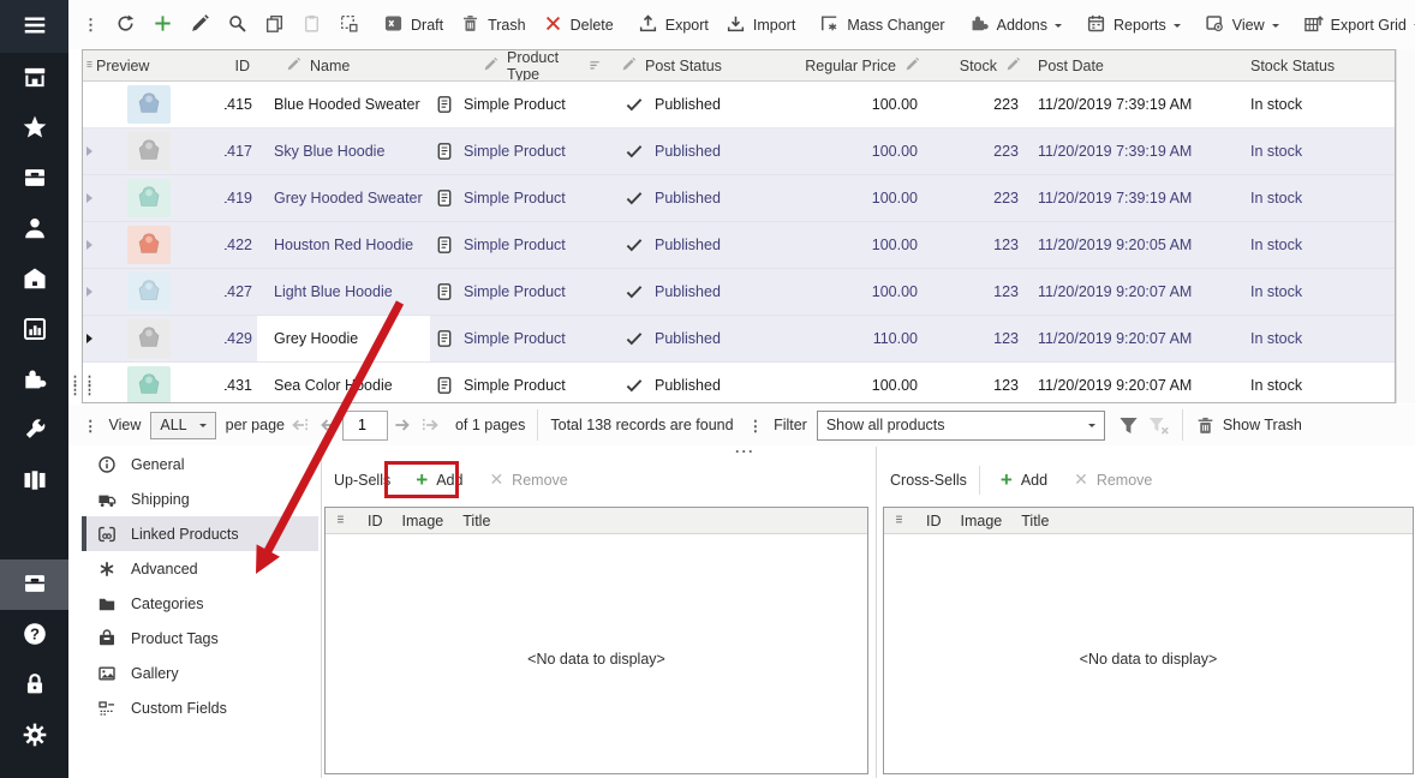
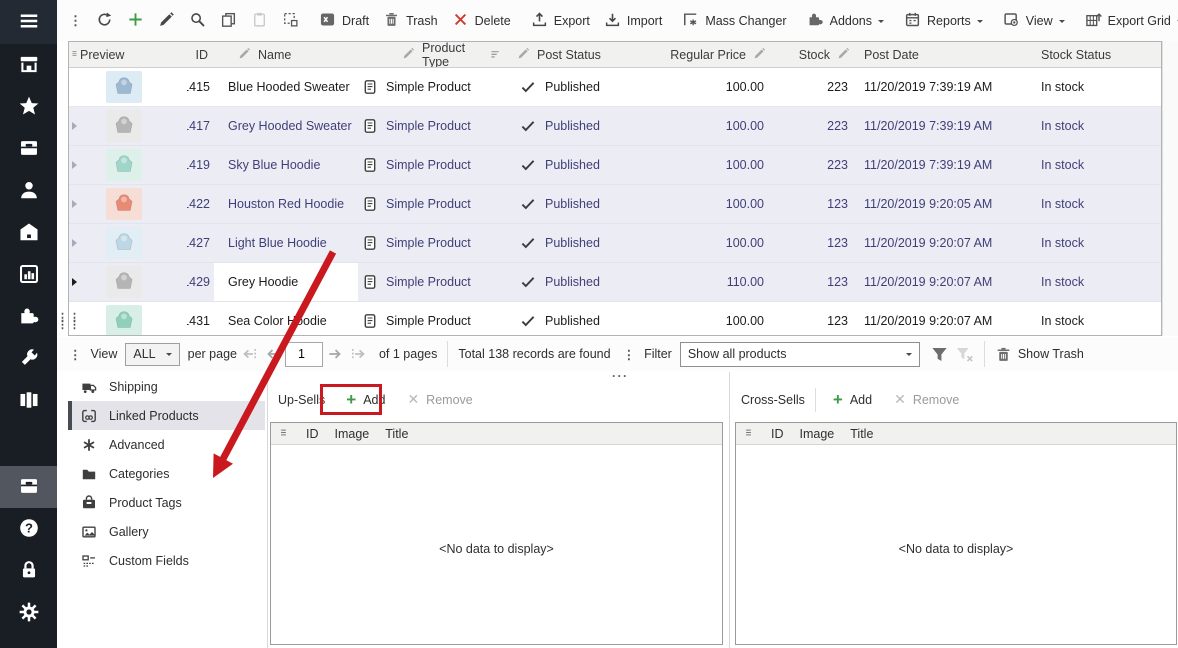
  ?
  ⋮
  Draft
  Trash
  Delete
  Export
  Import
  Mass Changer
  Addons
  Reports
  View
  Export Grid
  Preview
  ID
  Name
  Product Type
  Post Status
  Regular Price
  Stock
  Post Date
  Stock Status
  415
  Blue Hooded Sweater
  Simple Product
  Published
  100.00
  223
  11/20/2019 7:39:19 AM
  In stock
  417
- Sky Blue Hoodie
+ Grey Hooded Sweater
  Simple Product
  Published
  100.00
  223
  11/20/2019 7:39:19 AM
  In stock
  419
- Grey Hooded Sweater
+ Sky Blue Hoodie
  Simple Product
  Published
  100.00
  223
  11/20/2019 7:39:19 AM
  In stock
  422
  Houston Red Hoodie
  Simple Product
  Published
  100.00
  123
  11/20/2019 9:20:05 AM
  In stock
  427
  Light Blue Hoodie
  Simple Product
  Published
  100.00
  123
  11/20/2019 9:20:07 AM
  In stock
  429
  Grey Hoodie
  Simple Product
  Published
  110.00
  123
  11/20/2019 9:20:07 AM
  In stock
  431
  Sea Color Hodie
  Simple Product
  Published
  100.00
  123
  11/20/2019 9:20:07 AM
  In stock
  ⋮⋮
  ⋮⋮
  ⋮
  View
  ALL
  per page
  1
  of 1 pages
  Total 138 records are found
  ⋮
  Filter
  Show all products
  Show Trash
  ...
- General
  Shipping
  Linked Products
  Advanced
  Categories
  Product Tags
  Gallery
  Custom Fields
  Up-Sells
  +
  Add
  ✕
  Remove
  ID
  Image
  Title
  <No data to display>
  Cross-Sells
  +
  Add
  ✕
  Remove
  ID
  Image
  Title
  <No data to display>
